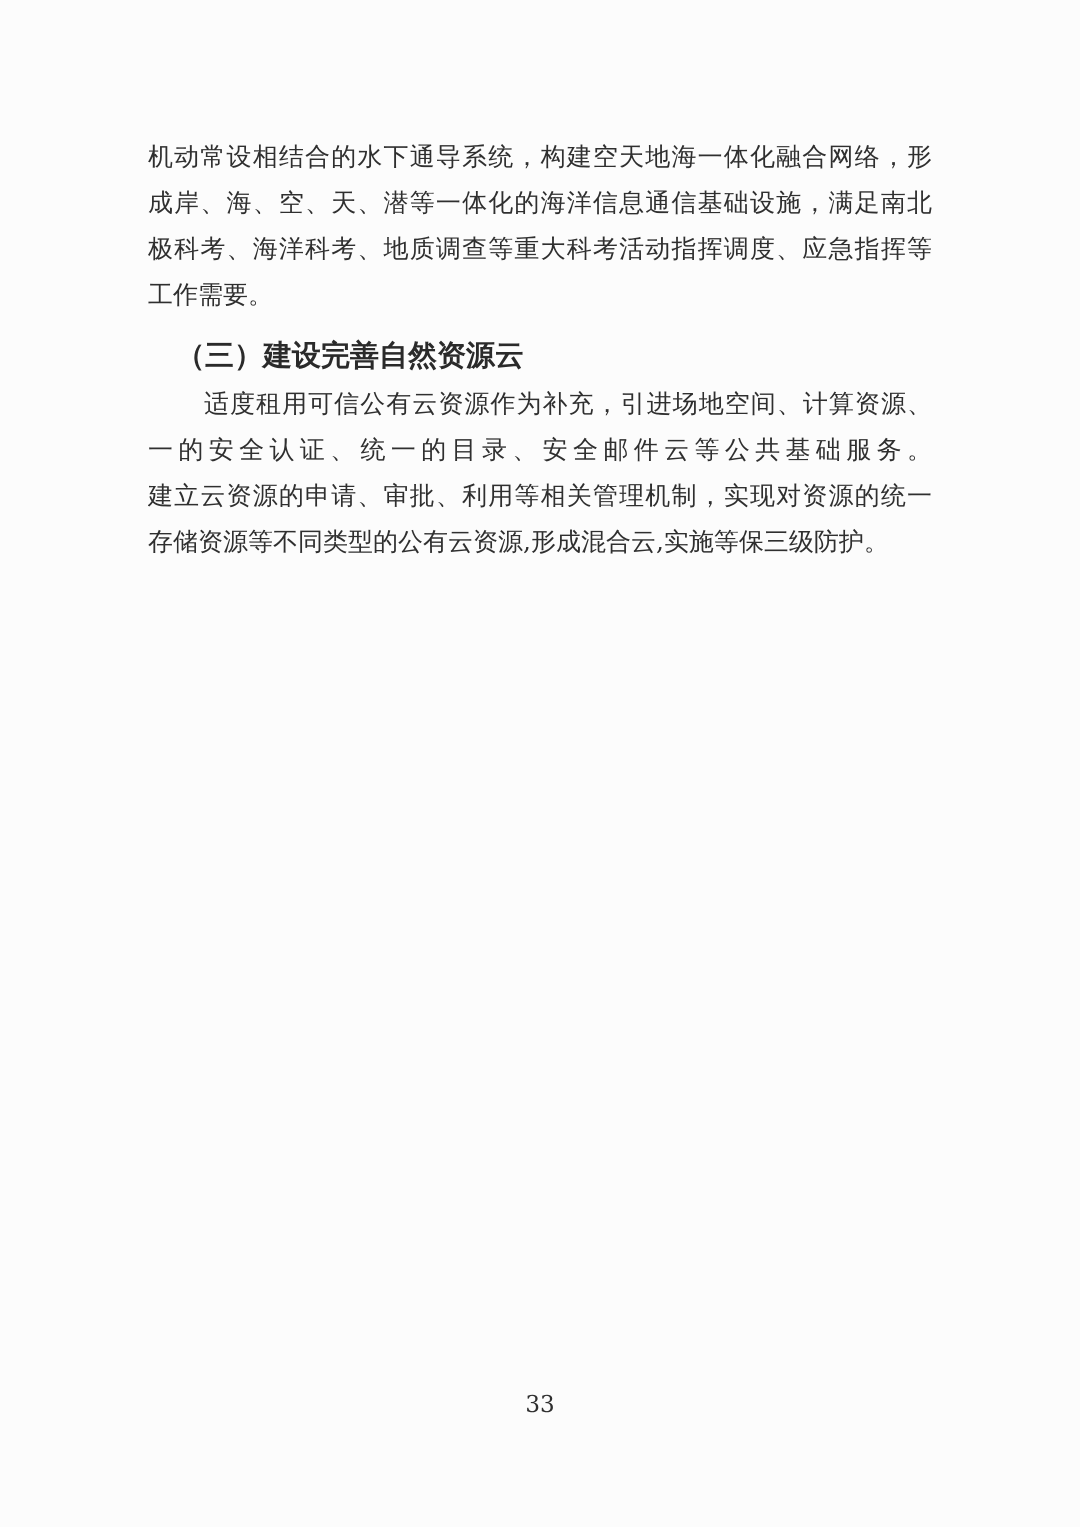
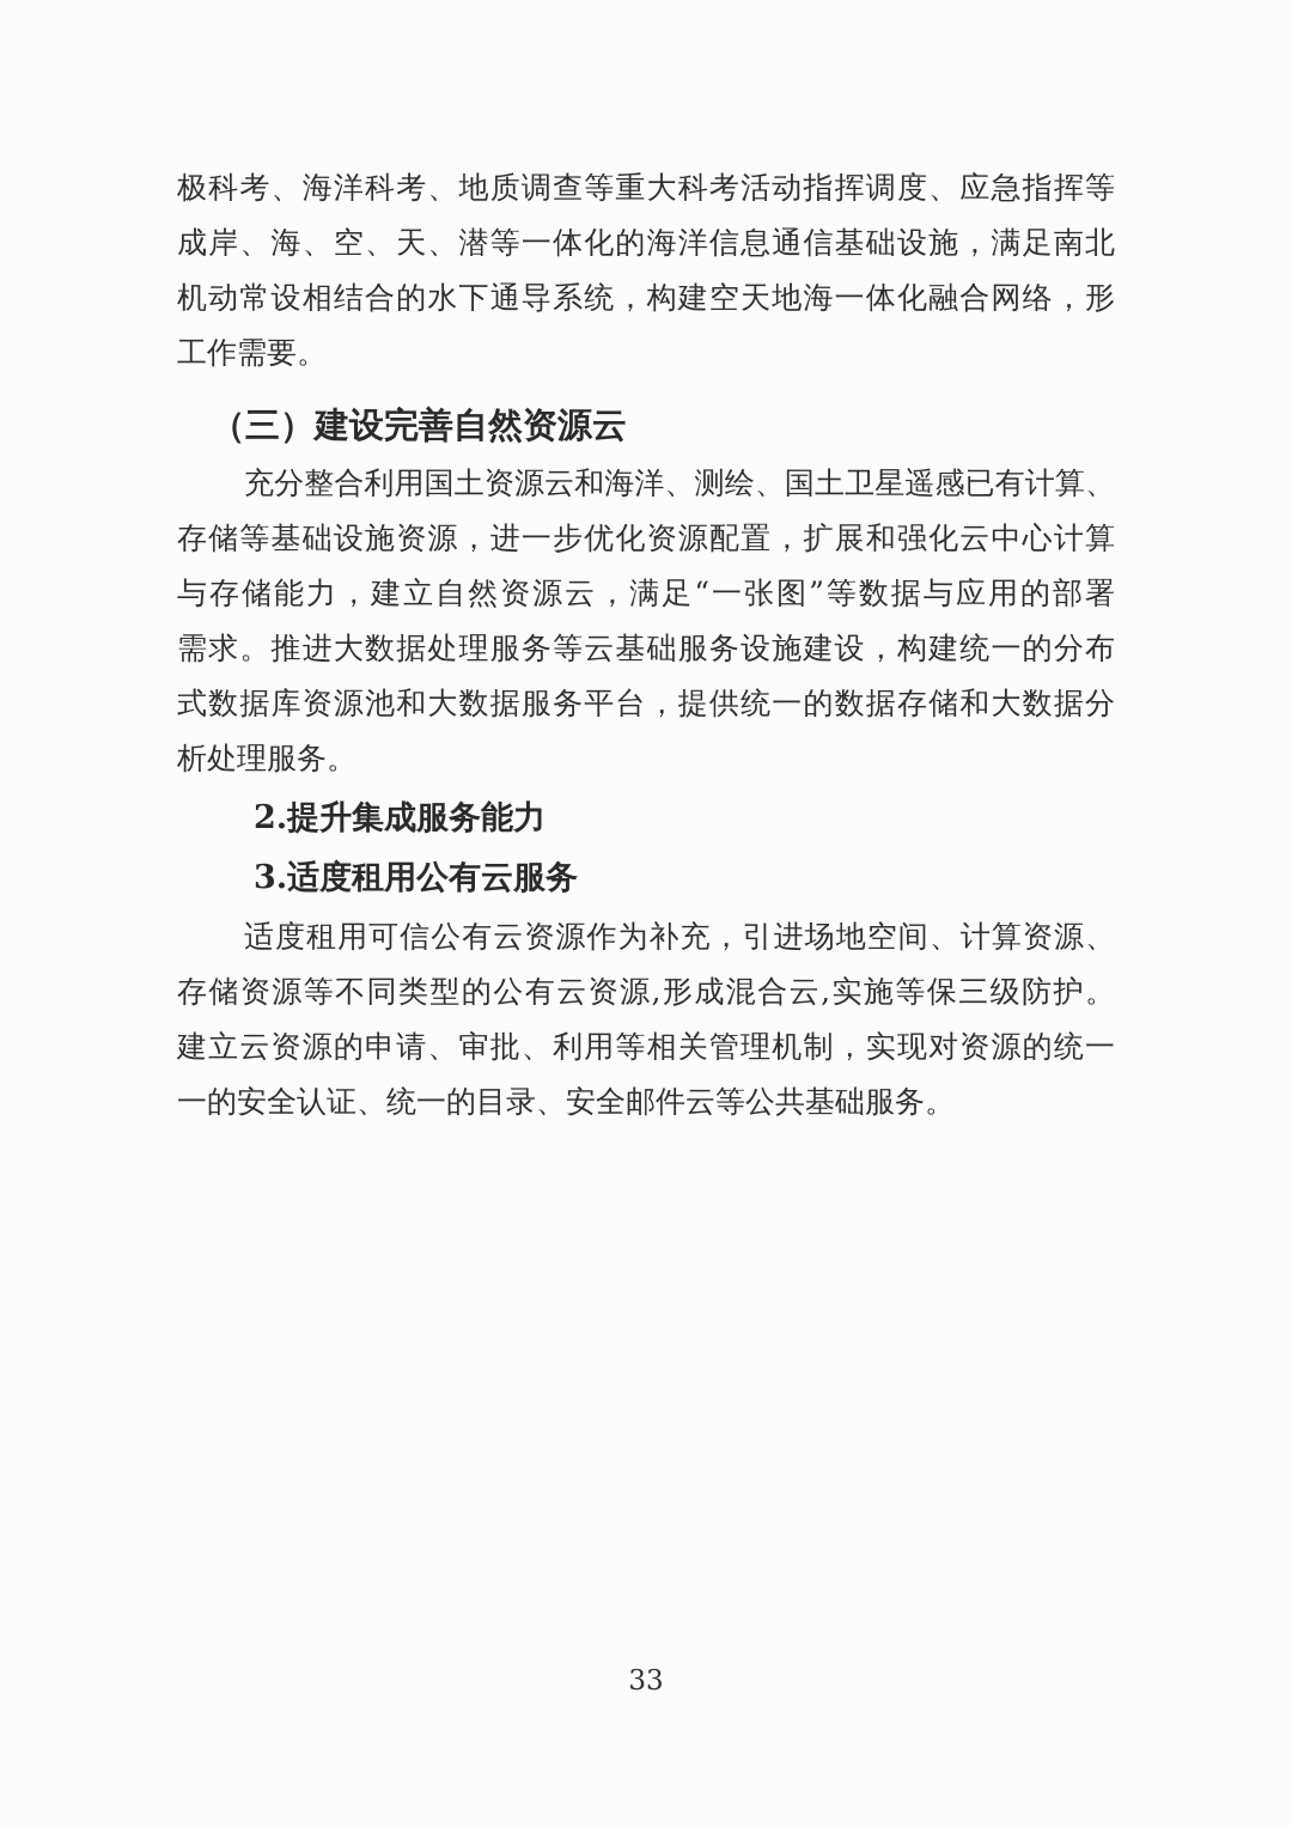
- 机动常设相结合的水下通导系统，构建空天地海一体化融合网络，形
+ 极科考、海洋科考、地质调查等重大科考活动指挥调度、应急指挥等
  成岸、海、空、天、潜等一体化的海洋信息通信基础设施，满足南北
- 极科考、海洋科考、地质调查等重大科考活动指挥调度、应急指挥等
+ 机动常设相结合的水下通导系统，构建空天地海一体化融合网络，形
  工作需要。
  （三）建设完善自然资源云
+ 充分整合利用国土资源云和海洋、测绘、国土卫星遥感已有计算、
+ 存储等基础设施资源，进一步优化资源配置，扩展和强化云中心计算
+ 与存储能力，建立自然资源云，满足“一张图”等数据与应用的部署
+ 需求。推进大数据处理服务等云基础服务设施建设，构建统一的分布
+ 式数据库资源池和大数据服务平台，提供统一的数据存储和大数据分
+ 析处理服务。
+ 2.提升集成服务能力
+ 3.适度租用公有云服务
  适度租用可信公有云资源作为补充，引进场地空间、计算资源、
- 一的安全认证、统一的目录、安全邮件云等公共基础服务。
+ 存储资源等不同类型的公有云资源,形成混合云,实施等保三级防护。
  建立云资源的申请、审批、利用等相关管理机制，实现对资源的统一
- 存储资源等不同类型的公有云资源,形成混合云,实施等保三级防护。
+ 一的安全认证、统一的目录、安全邮件云等公共基础服务。
  33
